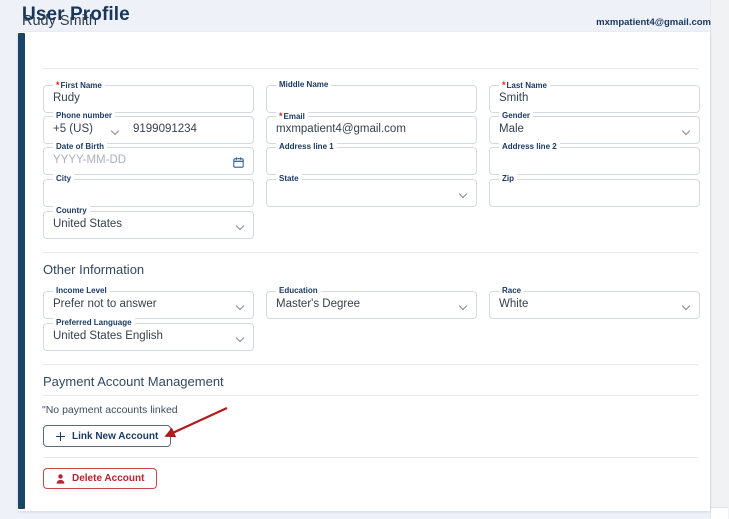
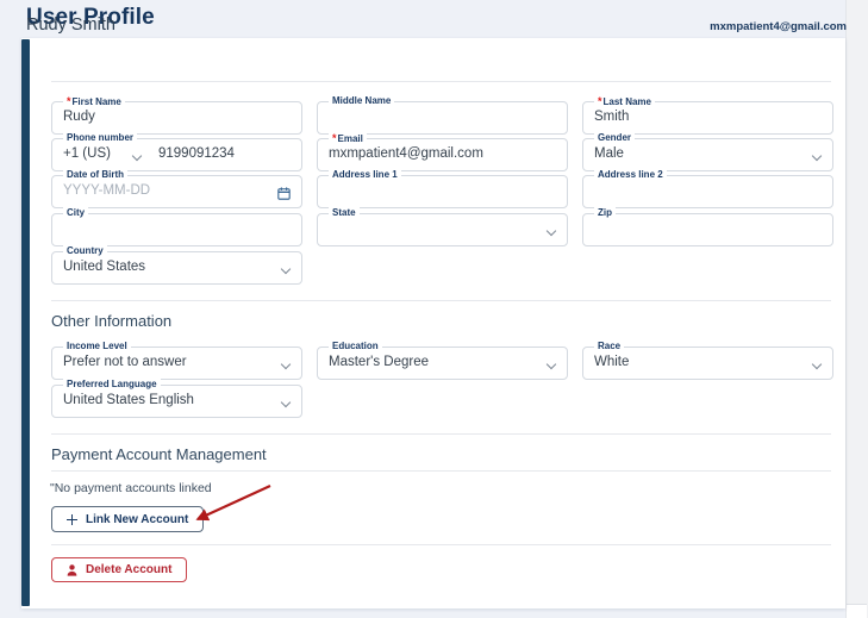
  User Profile
  Rudy Smith
  mxmpatient4@gmail.com
  *First Name
  Rudy
  Middle Name
  *Last Name
  Smith
  Phone number
- +5 (US)
+ +1 (US)
  9199091234
  *Email
  mxmpatient4@gmail.com
  Gender
  Male
  Date of Birth
  YYYY-MM-DD
  Address line 1
  Address line 2
  City
  State
  Zip
  Country
  United States
  Other Information
  Income Level
  Prefer not to answer
  Education
  Master's Degree
  Race
  White
  Preferred Language
  United States English
  Payment Account Management
  "No payment accounts linked
  Link New Account
  Delete Account
